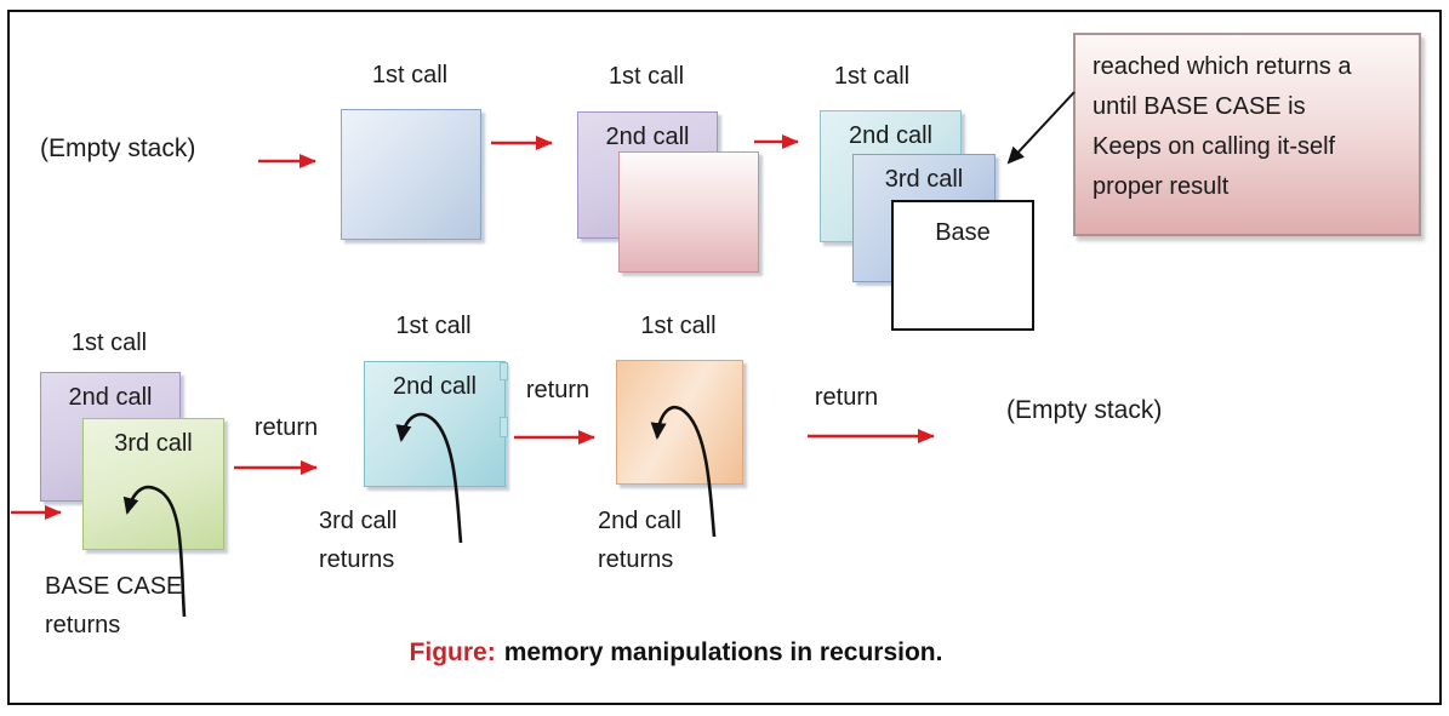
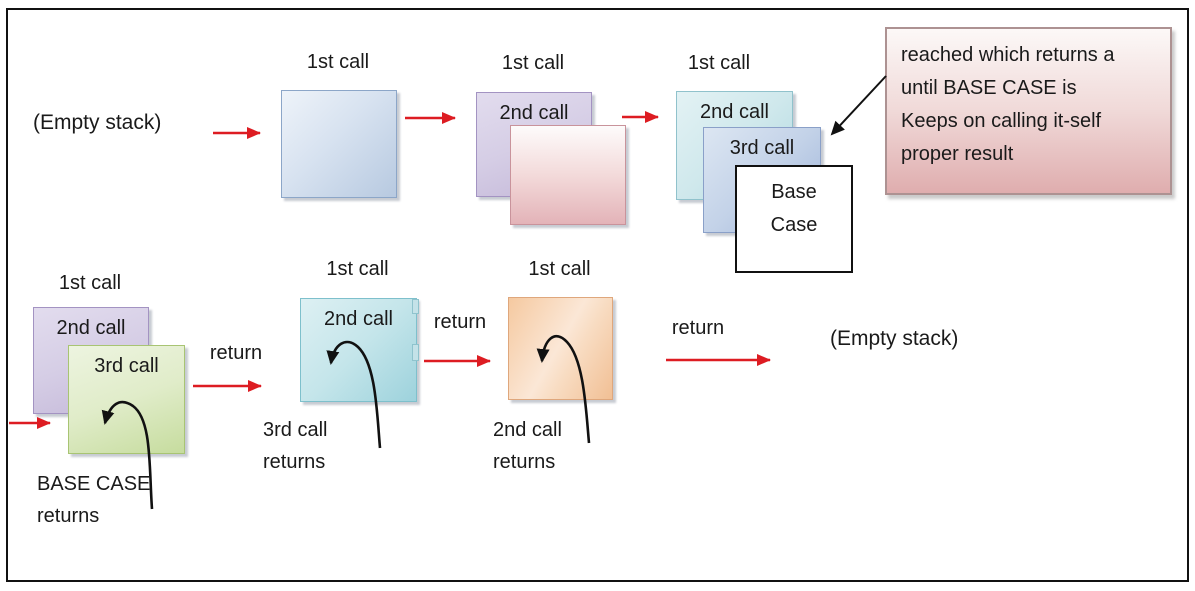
  (Empty stack)
  1st call
  1st call
  2nd call
  1st call
  2nd call
  3rd call
  Base
+ Case
  reached which returns a
  until BASE CASE is
  Keeps on calling it-self
  proper result
  1st call
  2nd call
  3rd call
  BASE CASE
  returns
  return
  1st call
  2nd call
  3rd call
  returns
  return
  1st call
  2nd call
  returns
  return
  (Empty stack)
- Figure: memory manipulations in recursion.
